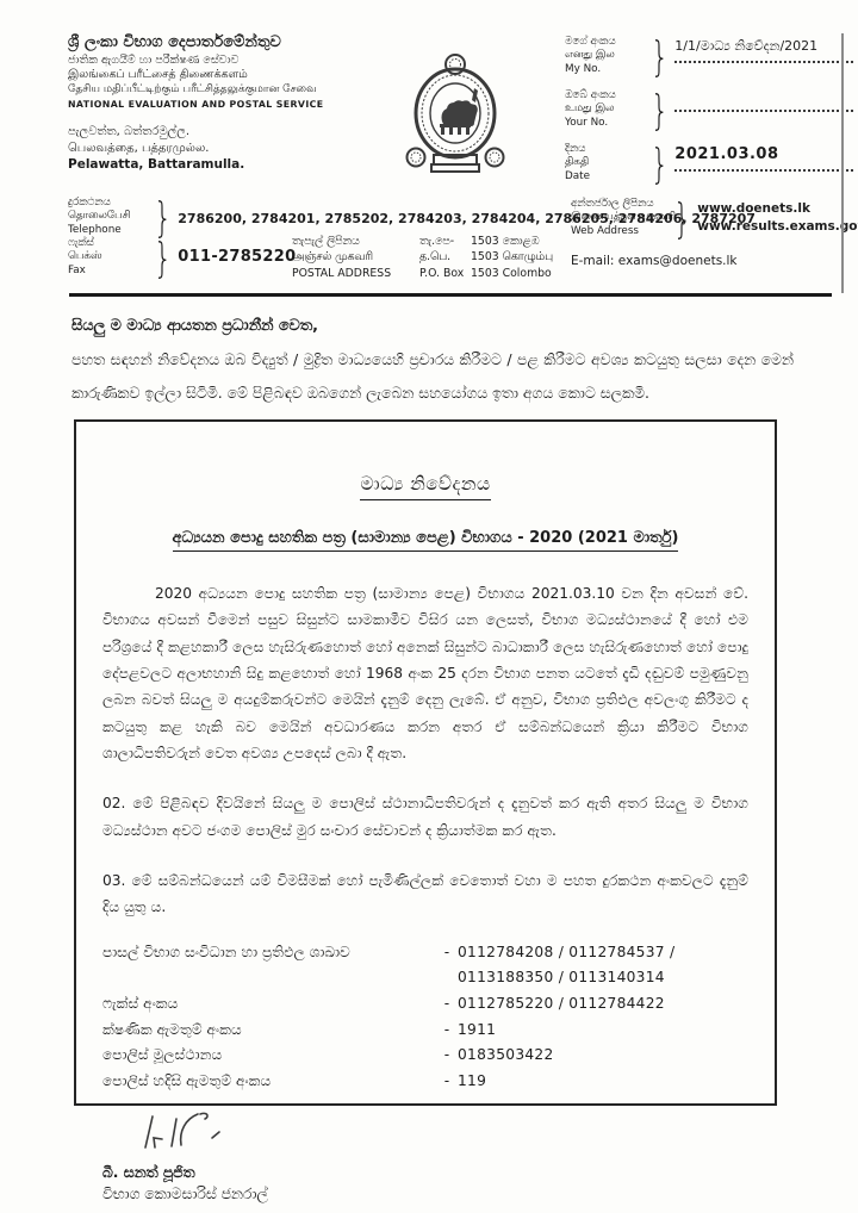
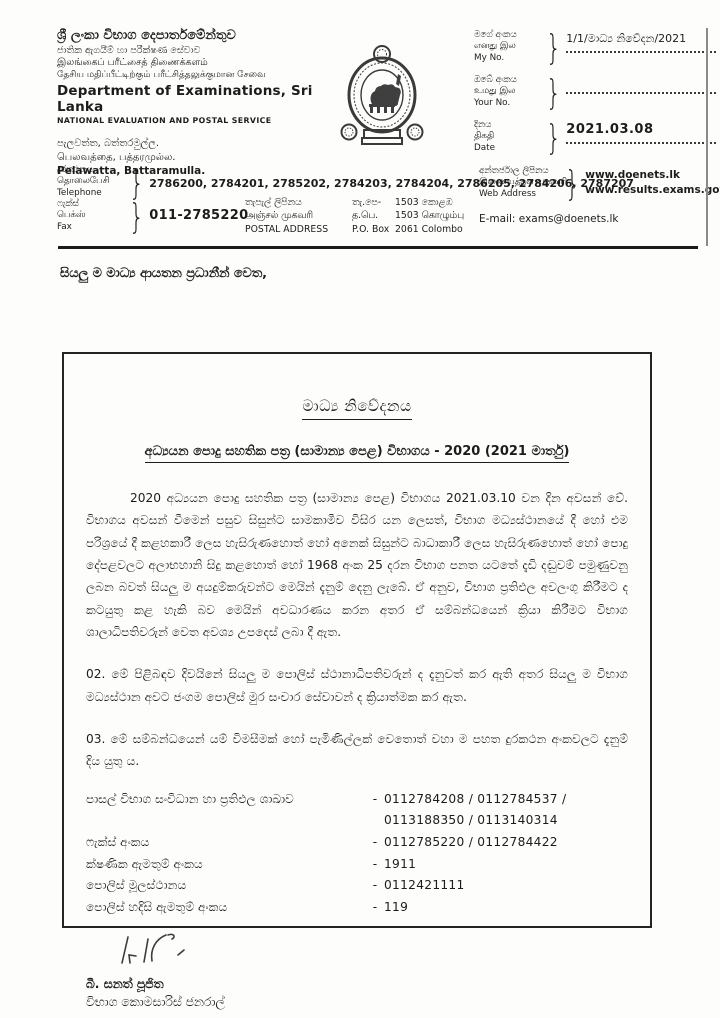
  ශ්‍රී ලංකා විභාග දෙපාර්තමේන්තුව
  ජාතික ඇගයීම් හා පරීක්ෂණ සේවාව
  இலங்கைப் பரீட்சைத் திணைக்களம்
  தேசிய மதிப்பீட்டிற்கும் பரீட்சித்தலுக்குமான சேவை
+ Department of Examinations, Sri Lanka
  NATIONAL EVALUATION AND POSTAL SERVICE
  පැලවත්ත, බත්තරමුල්ල.
  பெலவத்தை, பத்தரமுல்ல.
  Pelawatta, Battaramulla.
  මගේ අංකය
  எனது இல
  My No.
  }
  1/1/මාධ්‍ය නිවේදන/2021
  ඔබේ අංකය
  உமது இல
  Your No.
  }
  දිනය
  திகதி
  Date
  }
  2021.03.08
  දුරකථනය
  தொலைபேசி
  Telephone
  }
  2786200, 2784201, 2785202, 2784203, 2784204, 2786205, 2784206, 2787207
  ෆැක්ස්
  பெக்ஸ்
  Fax
  }
  011-2785220
  තැපැල් ලිපිනය
  அஞ்சல் முகவரி
  POSTAL ADDRESS
  තැ.පෙ-
  த.பெ.
  P.O. Box
  1503 කොළඹ
  1503 கொழும்பு
- 1503 Colombo
+ 2061 Colombo
  අන්තර්ජාල ලිපිනය
  இணையத்தள முகவரி
  Web Address
  }
  www.doenets.lk
  www.results.exams.go
  E-mail: exams@doenets.lk
  සියලු ම මාධ්‍ය ආයතන ප්‍රධානීන් වෙත,
- පහත සඳහන් නිවේදනය ඔබ විද්‍යුත් / මුද්‍රිත මාධ්‍යයෙහි ප්‍රචාරය කිරීමට / පළ කිරීමට අවශ්‍ය කටයුතු සලසා දෙන මෙන් කාරුණිකව ඉල්ලා සිටිමි. මේ පිළිබඳව ඔබගෙන් ලැබෙන සහයෝගය ඉතා අගය කොට සලකමි.
  මාධ්‍ය නිවේදනය
  අධ්‍යයන පොදු සහතික පත්‍ර (සාමාන්‍ය පෙළ) විභාගය - 2020 (2021 මාර්තු)
  2020 අධ්‍යයන පොදු සහතික පත්‍ර (සාමාන්‍ය පෙළ) විභාගය 2021.03.10 වන දින අවසන් වේ. විභාගය අවසන් වීමෙන් පසුව සිසුන්ට සාමකාමීව විසිර යන ලෙසත්, විභාග මධ්‍යස්ථානයේ දී හෝ එම පරිශ්‍රයේ දී කළහකාරී ලෙස හැසිරුණහොත් හෝ අනෙක් සිසුන්ට බාධාකාරී ලෙස හැසිරුණහොත් හෝ පොදු දේපළවලට අලාභහානි සිදු කළහොත් හෝ 1968 අංක 25 දරන විභාග පනත යටතේ දැඩි දඬුවම් පමුණුවනු ලබන බවත් සියලු ම අයදුම්කරුවන්ට මෙයින් දැනුම් දෙනු ලැබේ. ඒ අනුව, විභාග ප්‍රතිඵල අවලංගු කිරීමට ද කටයුතු කළ හැකි බව මෙයින් අවධාරණය කරන අතර ඒ සම්බන්ධයෙන් ක්‍රියා කිරීමට විභාග ශාලාධිපතිවරුන් වෙත අවශ්‍ය උපදෙස් ලබා දී ඇත.
  02. මේ පිළිබඳව දිවයිනේ සියලු ම පොලිස් ස්ථානාධිපතිවරුන් ද දැනුවත් කර ඇති අතර සියලු ම විභාග මධ්‍යස්ථාන අවට ජංගම පොලිස් මුර සංචාර සේවාවන් ද ක්‍රියාත්මක කර ඇත.
  03. මේ සම්බන්ධයෙන් යම් විමසීමක් හෝ පැමිණිල්ලක් වෙතොත් වහා ම පහත දුරකථන අංකවලට දැනුම් දිය යුතු ය.
  පාසල් විභාග සංවිධාන හා ප්‍රතිඵල ශාඛාව
  -
  0112784208 / 0112784537 / 0113188350 / 0113140314
  ෆැක්ස් අංකය
  -
  0112785220 / 0112784422
  ක්ෂණික ඇමතුම් අංකය
  -
  1911
  පොලිස් මූලස්ථානය
  -
- 0183503422
+ 0112421111
  පොලිස් හදිසි ඇමතුම් අංකය
  -
  119
  බී. සනත් පූජිත
  විභාග කොමසාරිස් ජනරාල්
